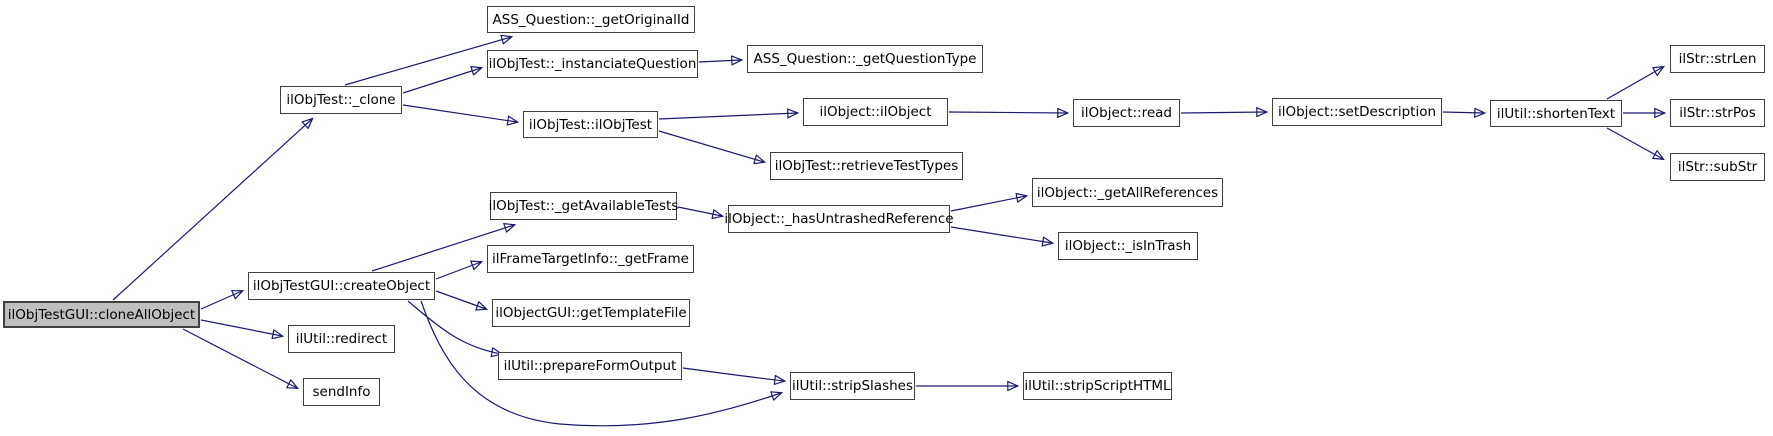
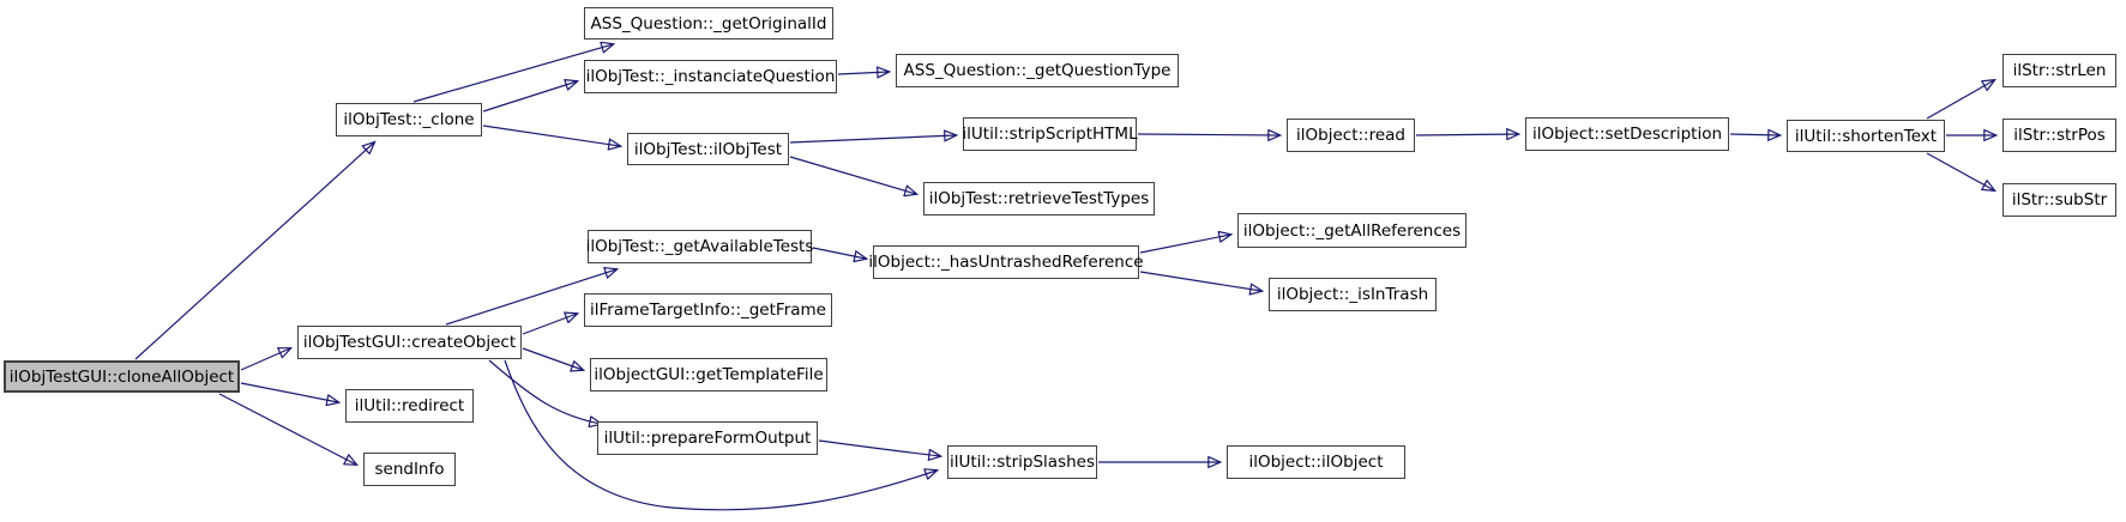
  ilObjTestGUI::cloneAllObject
  ilObjTest::_clone
  ASS_Question::_getOriginalId
  ilObjTest::_instanciateQuestion
  ASS_Question::_getQuestionType
  ilObjTest::ilObjTest
- ilObject::ilObject
+ ilUtil::stripScriptHTML
  ilObjTest::retrieveTestTypes
  ilObject::read
  ilObject::setDescription
  ilUtil::shortenText
  ilStr::strLen
  ilStr::strPos
  ilStr::subStr
  ilObjTest::_getAvailableTests
  ilObject::_hasUntrashedReference
  ilObject::_getAllReferences
  ilObject::_isInTrash
  ilObjTestGUI::createObject
  ilFrameTargetInfo::_getFrame
  ilObjectGUI::getTemplateFile
  ilUtil::prepareFormOutput
  ilUtil::redirect
  sendInfo
  ilUtil::stripSlashes
- ilUtil::stripScriptHTML
+ ilObject::ilObject
